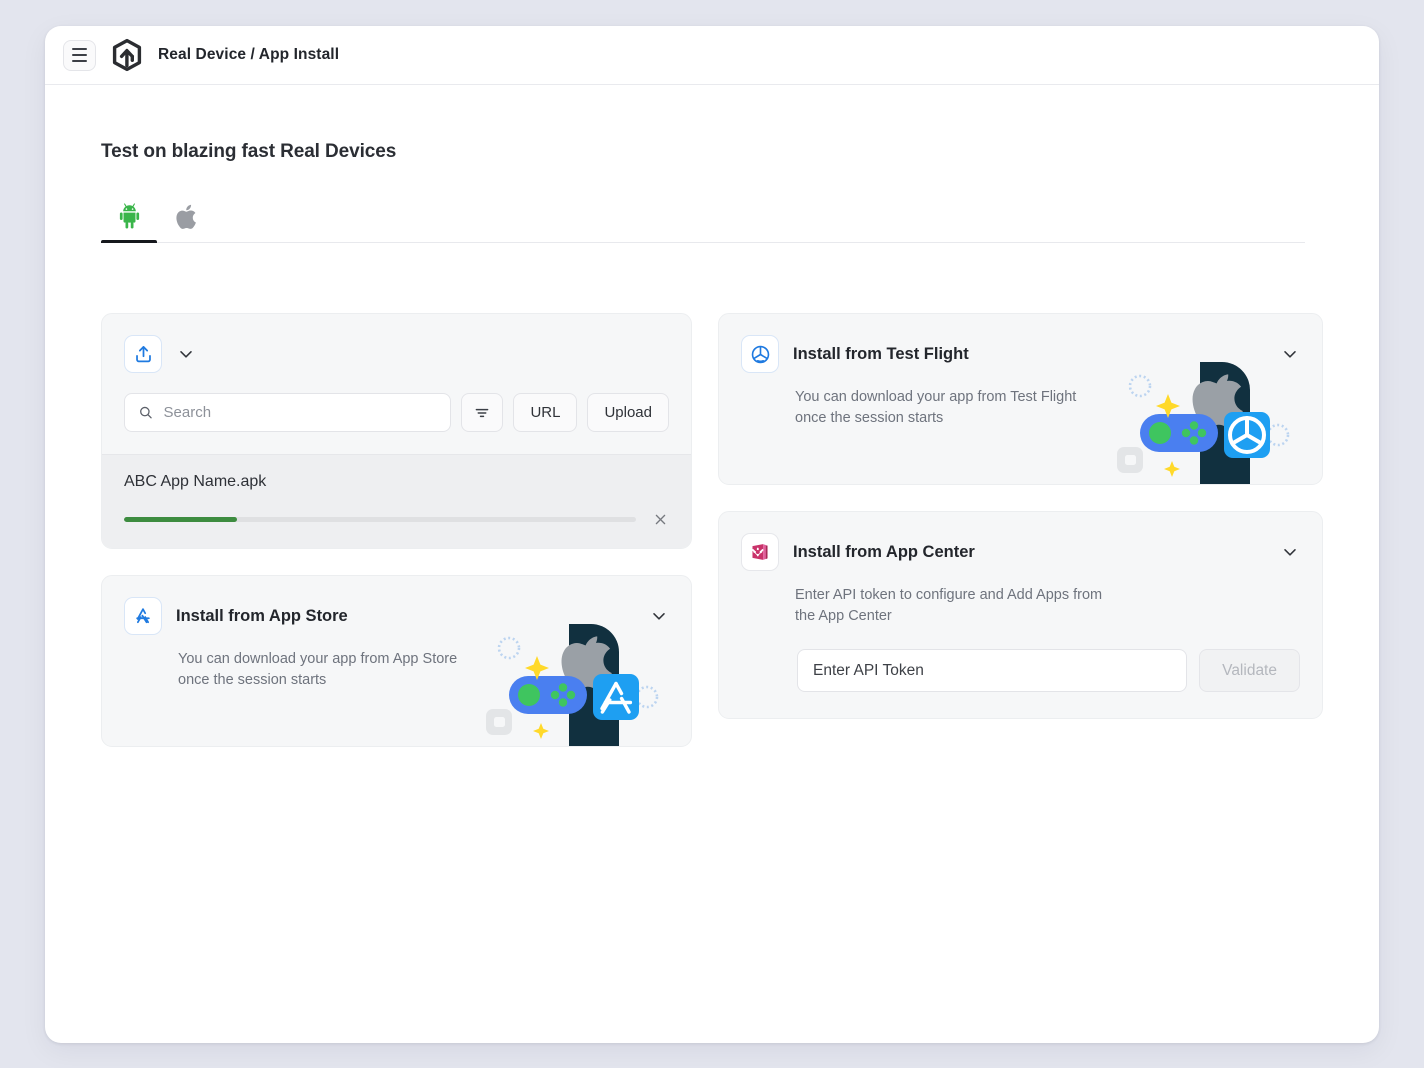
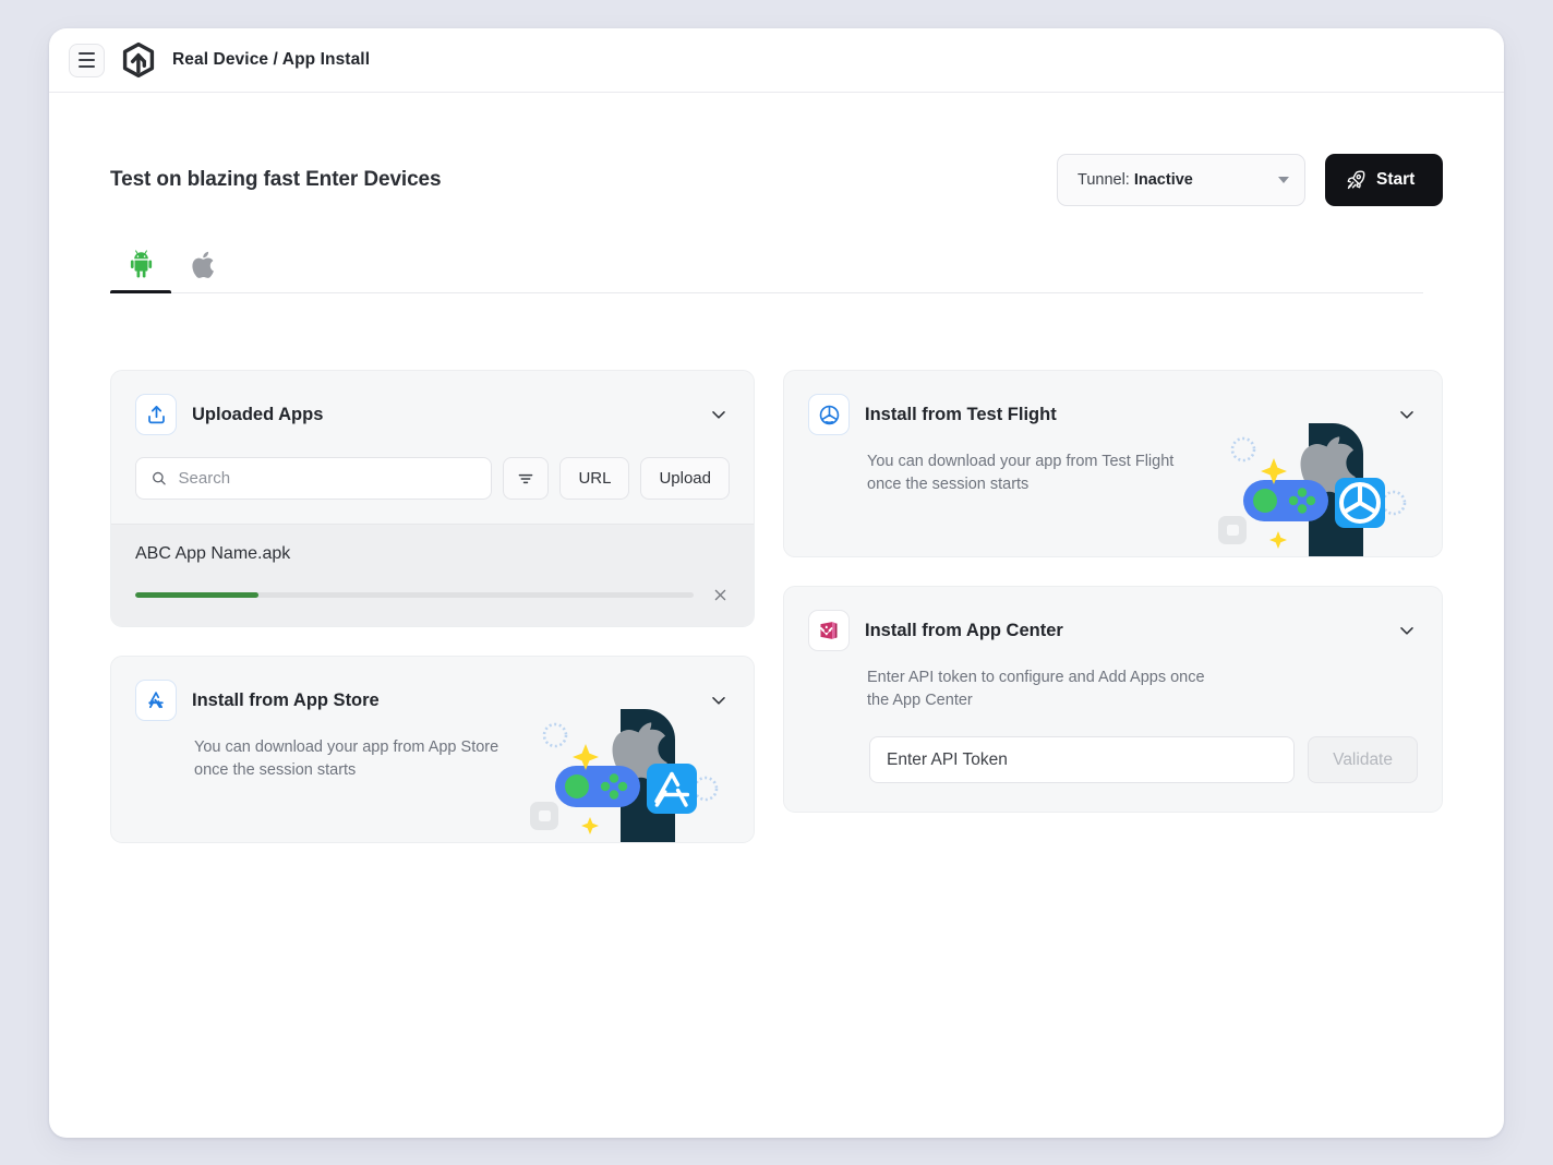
  Real Device / App Install
- Test on blazing fast Real Devices
+ Test on blazing fast Enter Devices
+ Tunnel: Inactive
+ Start
+ Uploaded Apps
  Search
  URL
  Upload
  ABC App Name.apk
  Install from App Store
  You can download your app from App Store once the session starts
  Install from Test Flight
  You can download your app from Test Flight once the session starts
  Install from App Center
- Enter API token to configure and Add Apps from the App Center
+ Enter API token to configure and Add Apps once the App Center
  Enter API Token
  Validate
